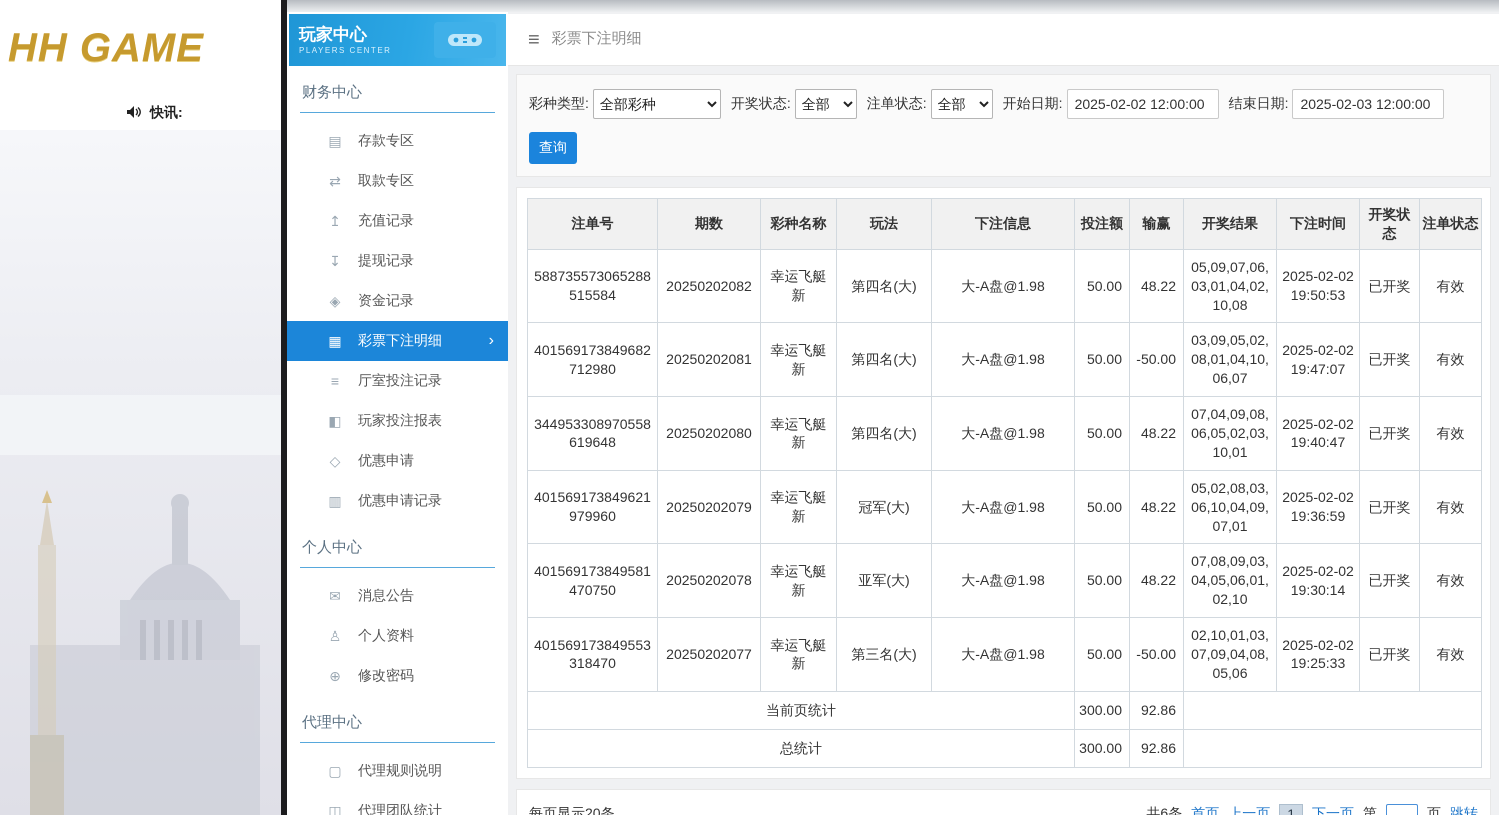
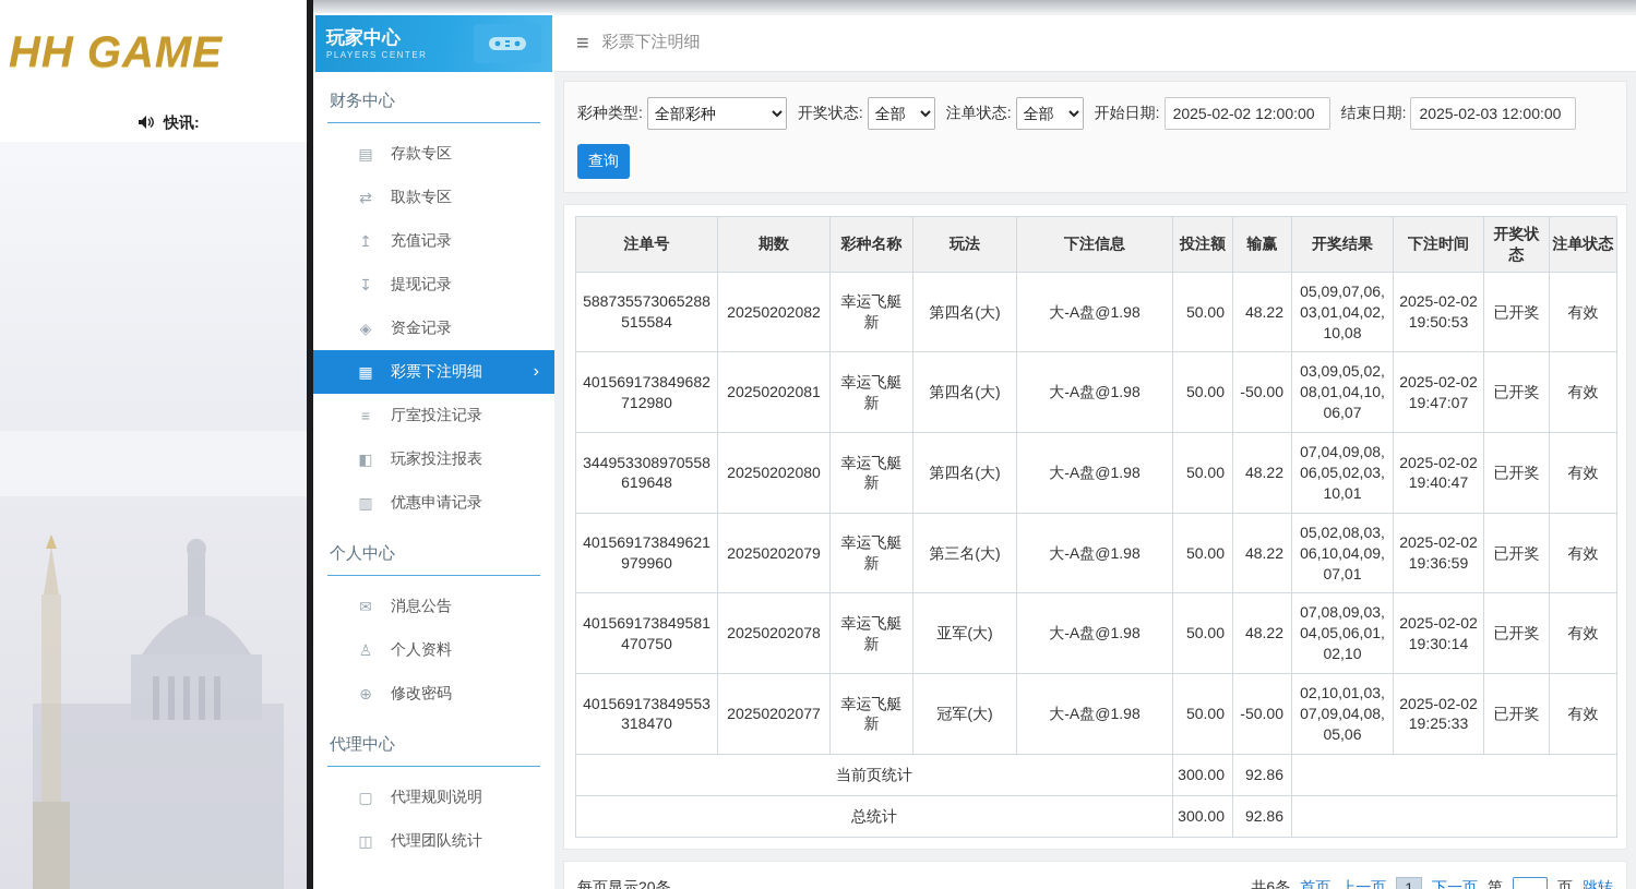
  HH GAME
  快讯:
  玩家中心
  PLAYERS CENTER
  财务中心
  ▤
  存款专区
  ⇄
  取款专区
  ↥
  充值记录
  ↧
  提现记录
  ◈
  资金记录
  ▦
  彩票下注明细
  ›
  ≡
  厅室投注记录
  ◧
  玩家投注报表
- ◇
- 优惠申请
  ▥
  优惠申请记录
  个人中心
  ✉
  消息公告
  ♙
  个人资料
  ⊕
  修改密码
  代理中心
  ▢
  代理规则说明
  ◫
  代理团队统计
  ≡
  彩票下注明细
  彩种类型:
  全部彩种
  开奖状态:
  全部
  注单状态:
  全部
  开始日期:
  2025-02-02 12:00:00
  结束日期:
  2025-02-03 12:00:00
  查询
  	注单号	期数	彩种名称	玩法	下注信息	投注额	输赢	开奖结果	下注时间	开奖状态	注单状态
  588735573065288515584	20250202082	幸运飞艇新	第四名(大)	大-A盘@1.98	50.00	48.22	05,09,07,06,03,01,04,02,10,08	2025-02-02 19:50:53	已开奖	有效
  401569173849682712980	20250202081	幸运飞艇新	第四名(大)	大-A盘@1.98	50.00	-50.00	03,09,05,02,08,01,04,10,06,07	2025-02-02 19:47:07	已开奖	有效
  344953308970558619648	20250202080	幸运飞艇新	第四名(大)	大-A盘@1.98	50.00	48.22	07,04,09,08,06,05,02,03,10,01	2025-02-02 19:40:47	已开奖	有效
- 401569173849621979960	20250202079	幸运飞艇新	冠军(大)	大-A盘@1.98	50.00	48.22	05,02,08,03,06,10,04,09,07,01	2025-02-02 19:36:59	已开奖	有效
+ 401569173849621979960	20250202079	幸运飞艇新	第三名(大)	大-A盘@1.98	50.00	48.22	05,02,08,03,06,10,04,09,07,01	2025-02-02 19:36:59	已开奖	有效
  401569173849581470750	20250202078	幸运飞艇新	亚军(大)	大-A盘@1.98	50.00	48.22	07,08,09,03,04,05,06,01,02,10	2025-02-02 19:30:14	已开奖	有效
- 401569173849553318470	20250202077	幸运飞艇新	第三名(大)	大-A盘@1.98	50.00	-50.00	02,10,01,03,07,09,04,08,05,06	2025-02-02 19:25:33	已开奖	有效
+ 401569173849553318470	20250202077	幸运飞艇新	冠军(大)	大-A盘@1.98	50.00	-50.00	02,10,01,03,07,09,04,08,05,06	2025-02-02 19:25:33	已开奖	有效
  当前页统计	300.00	92.86
  总统计	300.00	92.86
  每页显示20条
  共6条
  首页
  上一页
  1
  下一页
  第
  页
  跳转
